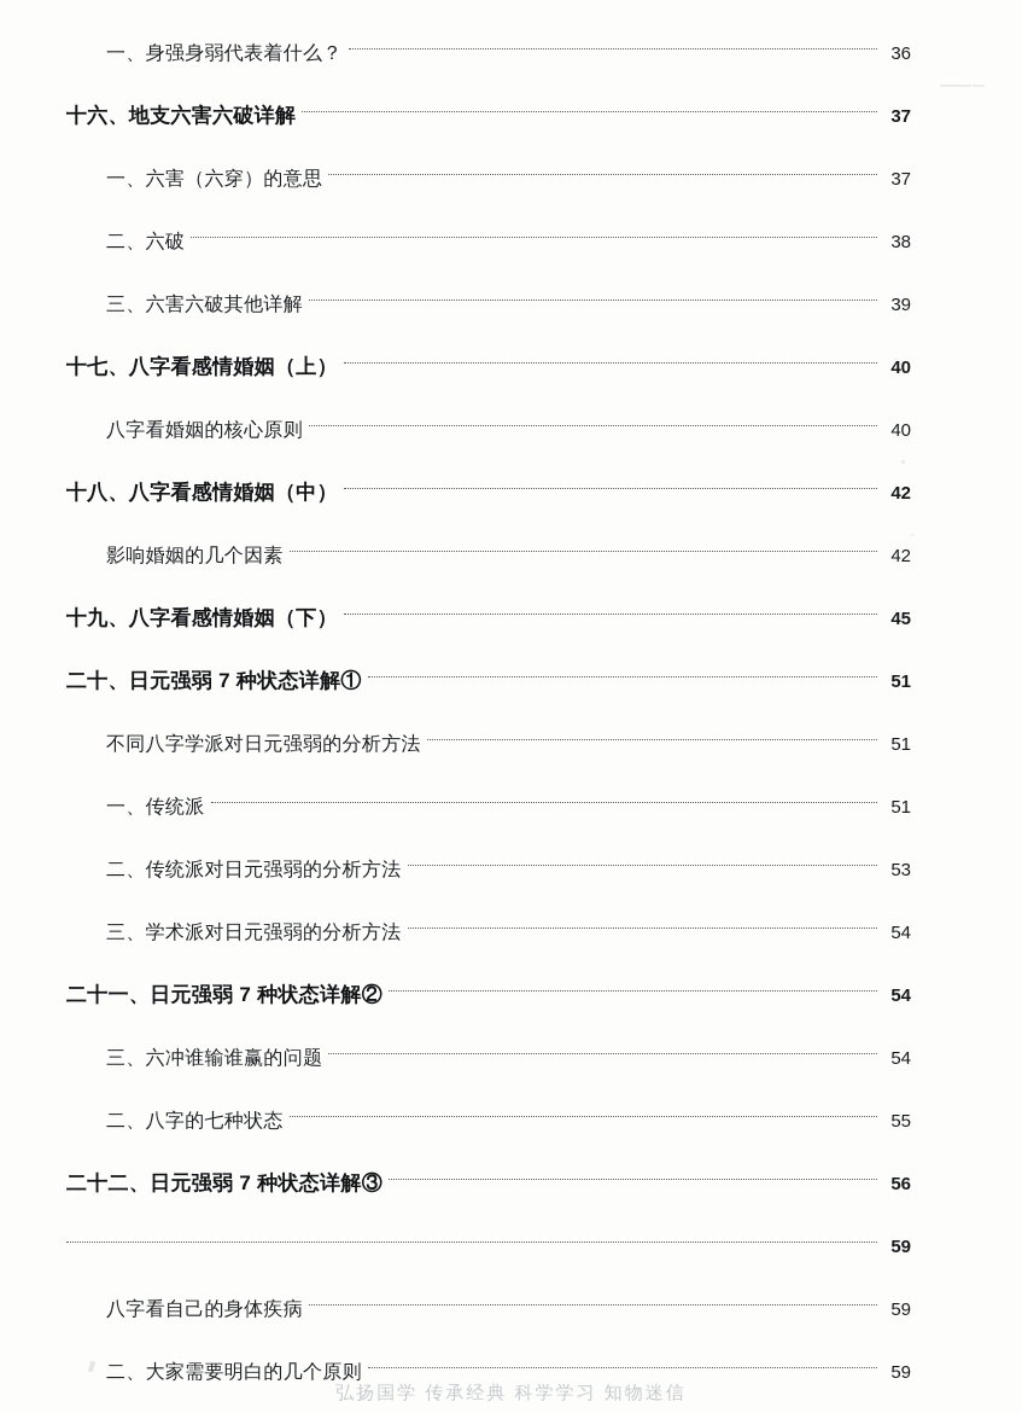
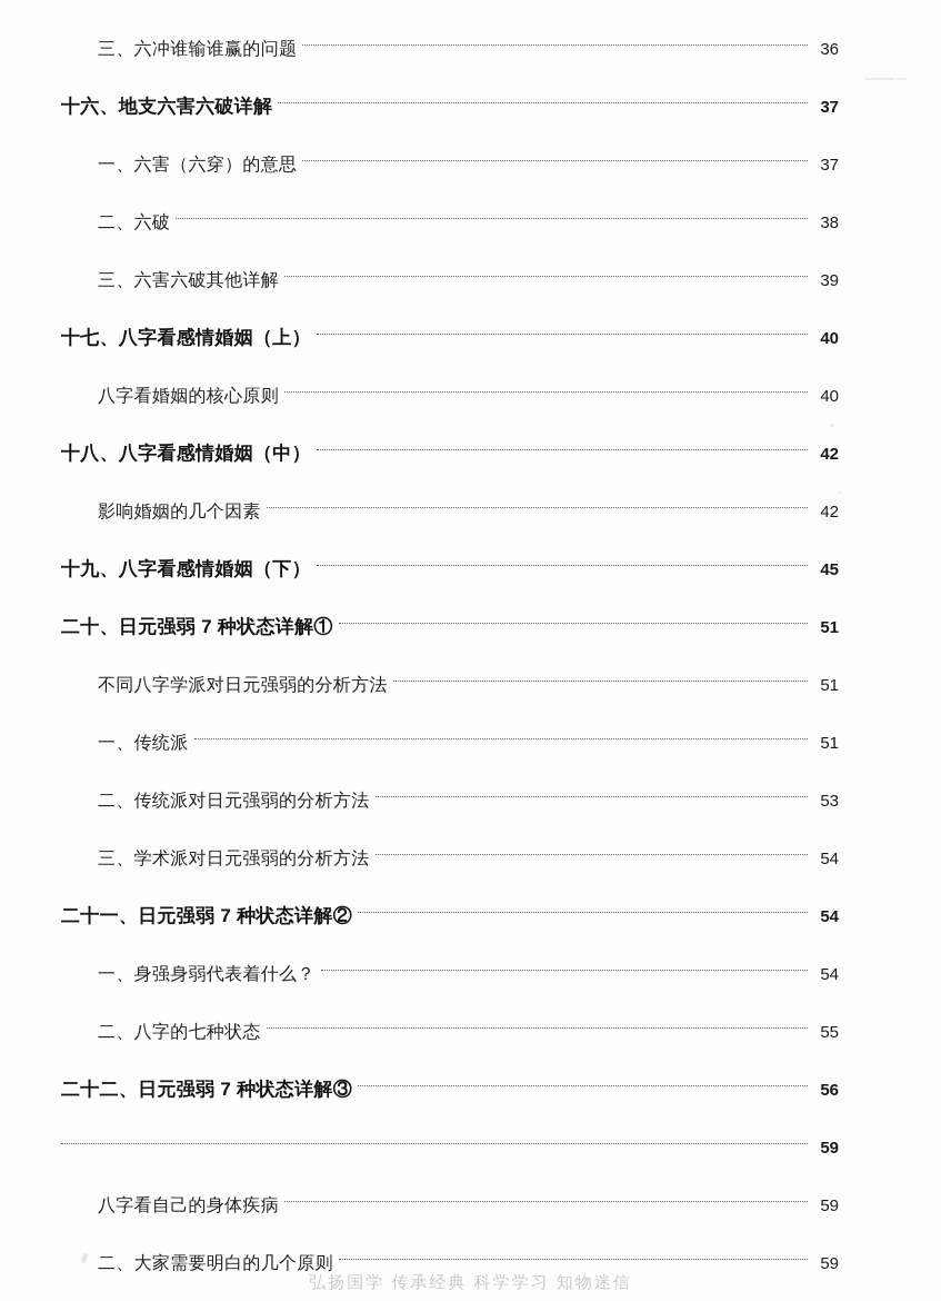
- 一、身强身弱代表着什么？
+ 三、六冲谁输谁赢的问题
  36
  十六、地支六害六破详解
  37
  一、六害（六穿）的意思
  37
  二、六破
  38
  三、六害六破其他详解
  39
  十七、八字看感情婚姻（上）
  40
  八字看婚姻的核心原则
  40
  十八、八字看感情婚姻（中）
  42
  影响婚姻的几个因素
  42
  十九、八字看感情婚姻（下）
  45
  二十、日元强弱 7 种状态详解①
  51
  不同八字学派对日元强弱的分析方法
  51
  一、传统派
  51
  二、传统派对日元强弱的分析方法
  53
  三、学术派对日元强弱的分析方法
  54
  二十一、日元强弱 7 种状态详解②
  54
- 三、六冲谁输谁赢的问题
+ 一、身强身弱代表着什么？
  54
  二、八字的七种状态
  55
  二十二、日元强弱 7 种状态详解③
  56
  59
  八字看自己的身体疾病
  59
  二、大家需要明白的几个原则
  59
  弘扬国学 传承经典 科学学习 知物迷信
